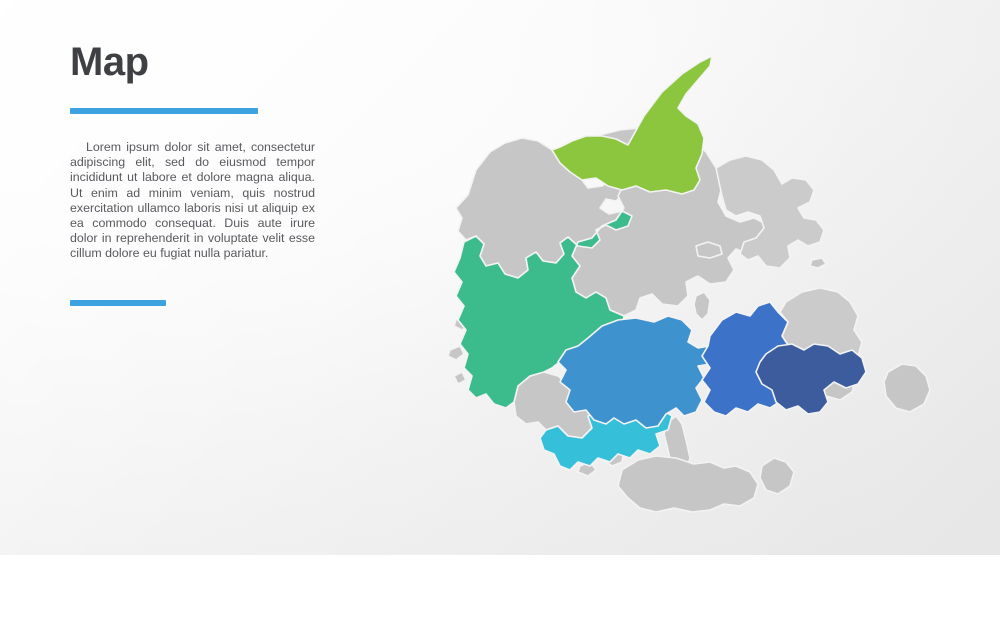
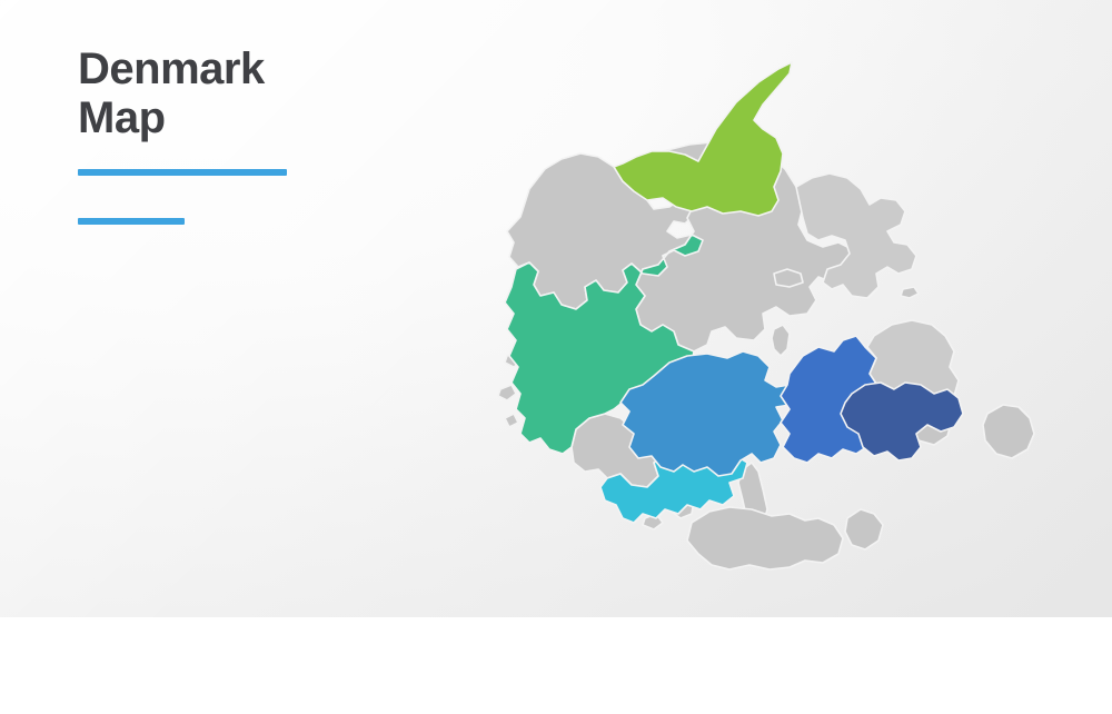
+ Denmark
  Map
- Lorem ipsum dolor sit amet, consectetur adipiscing elit, sed do eiusmod tempor incididunt ut labore et dolore magna aliqua. Ut enim ad minim veniam, quis nostrud exercitation ullamco laboris nisi ut aliquip ex ea commodo consequat. Duis aute irure dolor in reprehenderit in voluptate velit esse cillum dolore eu fugiat nulla pariatur.
